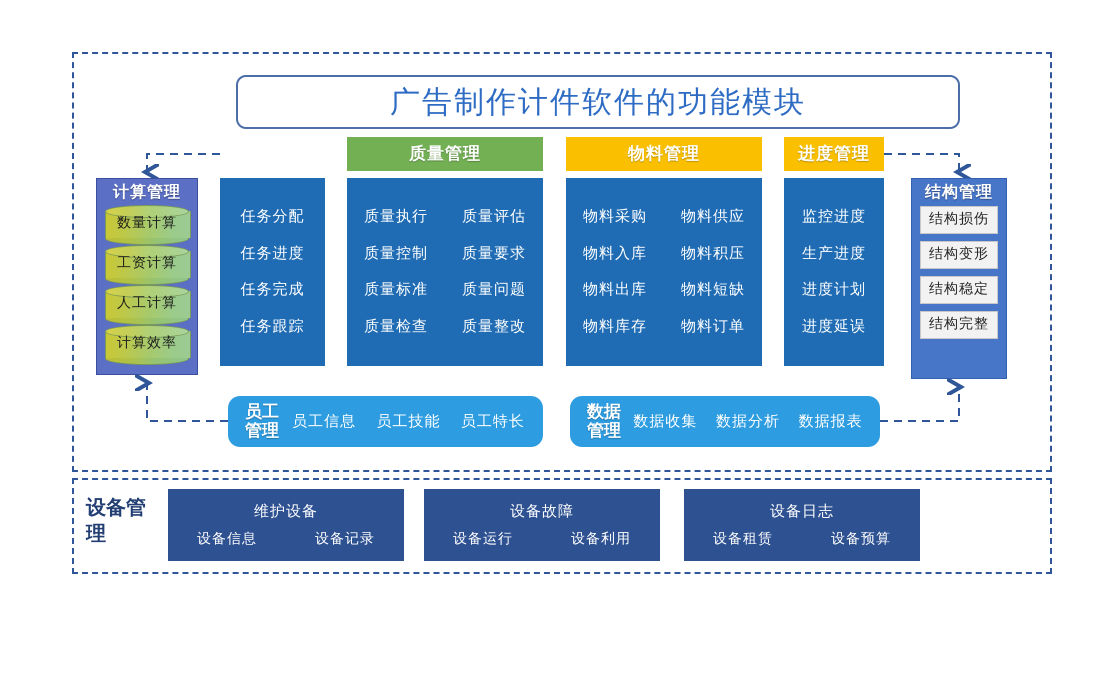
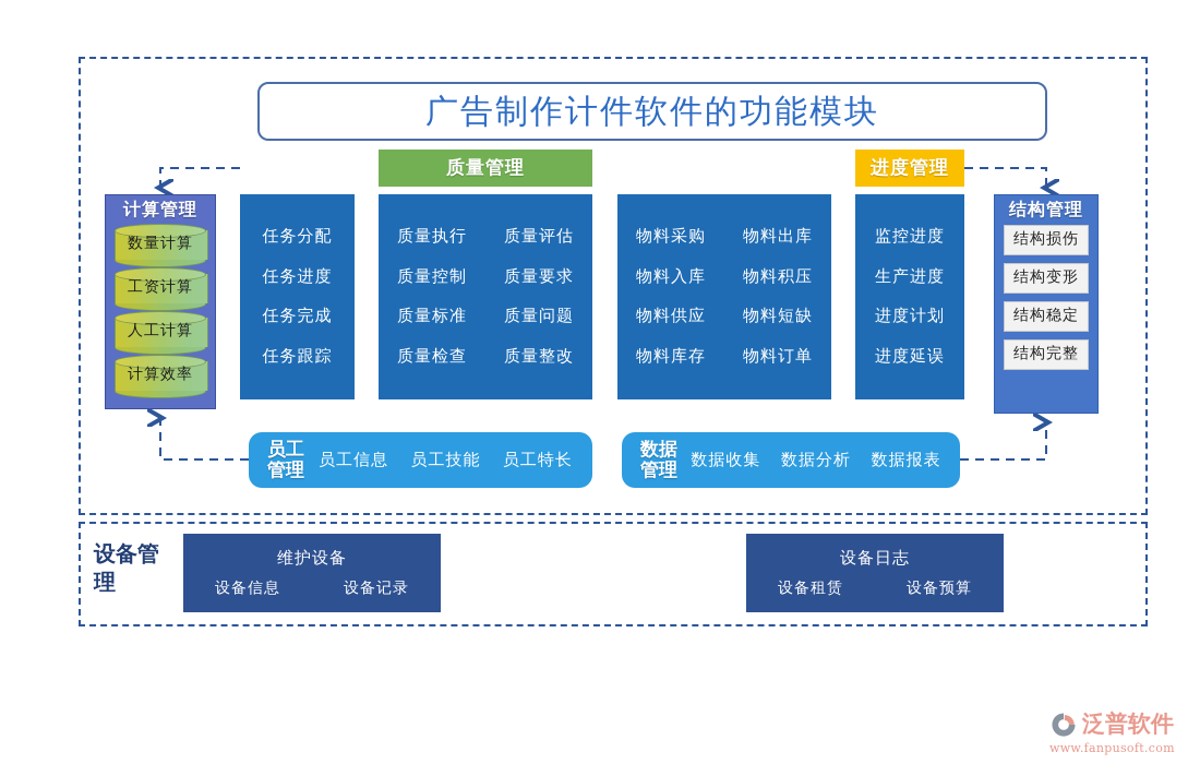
  广告制作计件软件的功能模块
  质量管理
- 物料管理
  进度管理
  任务分配
  任务进度
  任务完成
  任务跟踪
  质量执行
  质量评估
  质量控制
  质量要求
  质量标准
  质量问题
  质量检查
  质量整改
  物料采购
- 物料供应
+ 物料出库
  物料入库
  物料积压
- 物料出库
+ 物料供应
  物料短缺
  物料库存
  物料订单
  监控进度
  生产进度
  进度计划
  进度延误
  计算管理
  数量计算
  工资计算
  人工计算
  计算效率
  结构管理
  结构损伤
  结构变形
  结构稳定
  结构完整
  员工管理
  员工信息
  员工技能
  员工特长
  数据管理
  数据收集
  数据分析
  数据报表
  设备管理
  维护设备
  设备信息
  设备记录
- 设备故障
- 设备运行
- 设备利用
  设备日志
  设备租赁
  设备预算
+ 泛普软件
+ www.fanpusoft.com
